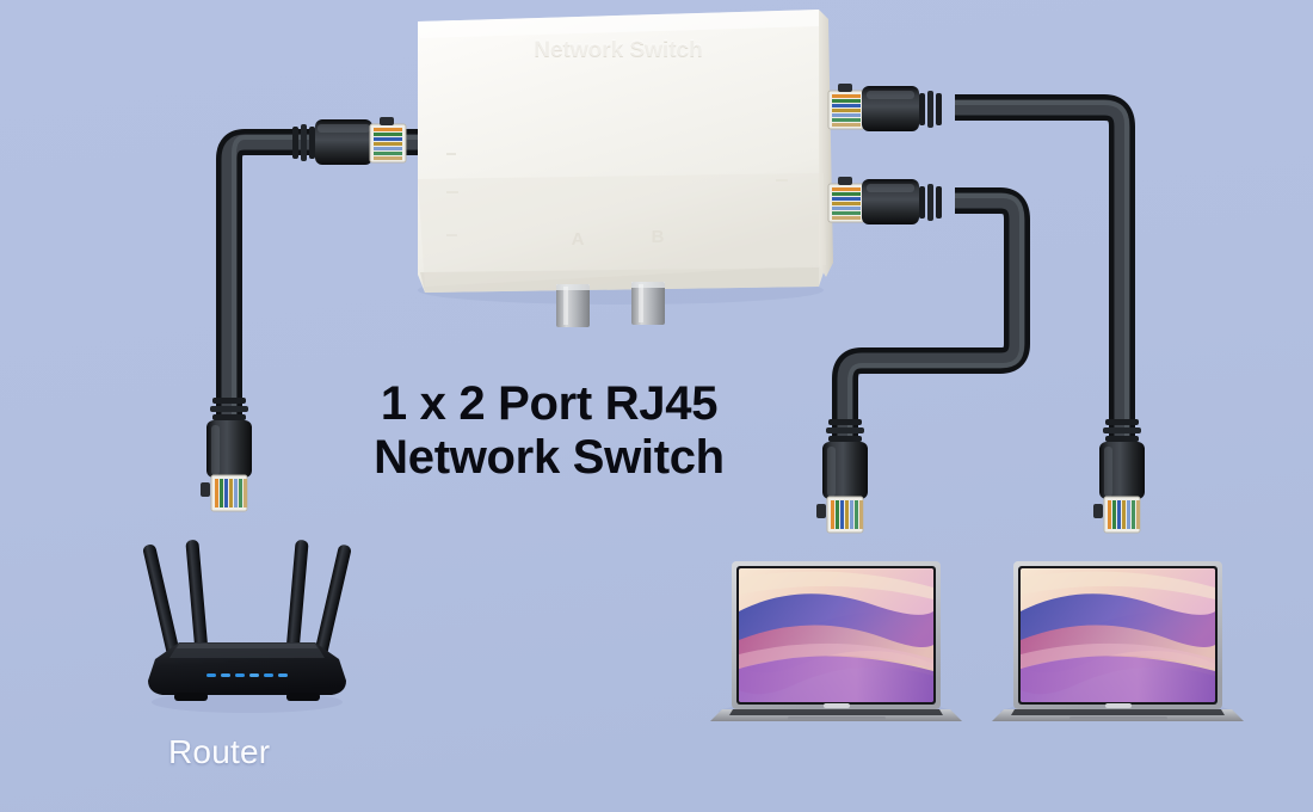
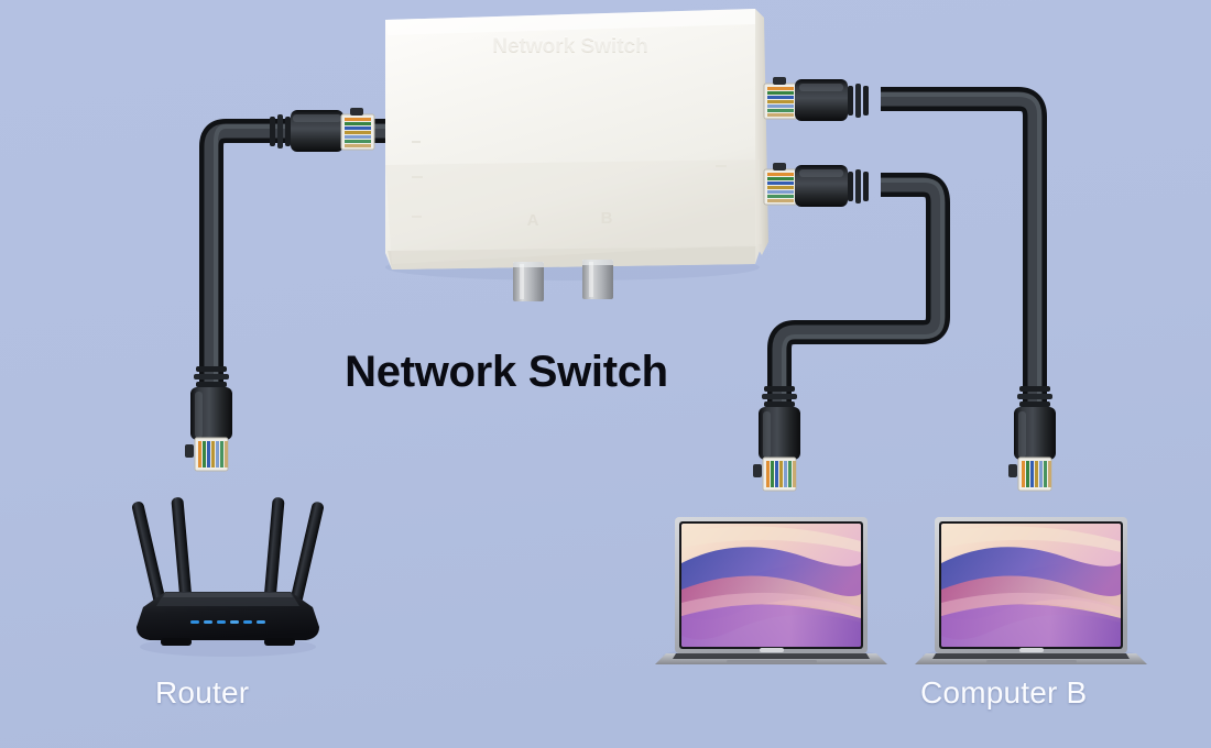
  Network Switch
- 1 x 2 Port RJ45
  Network Switch
  Router
+ Computer B
